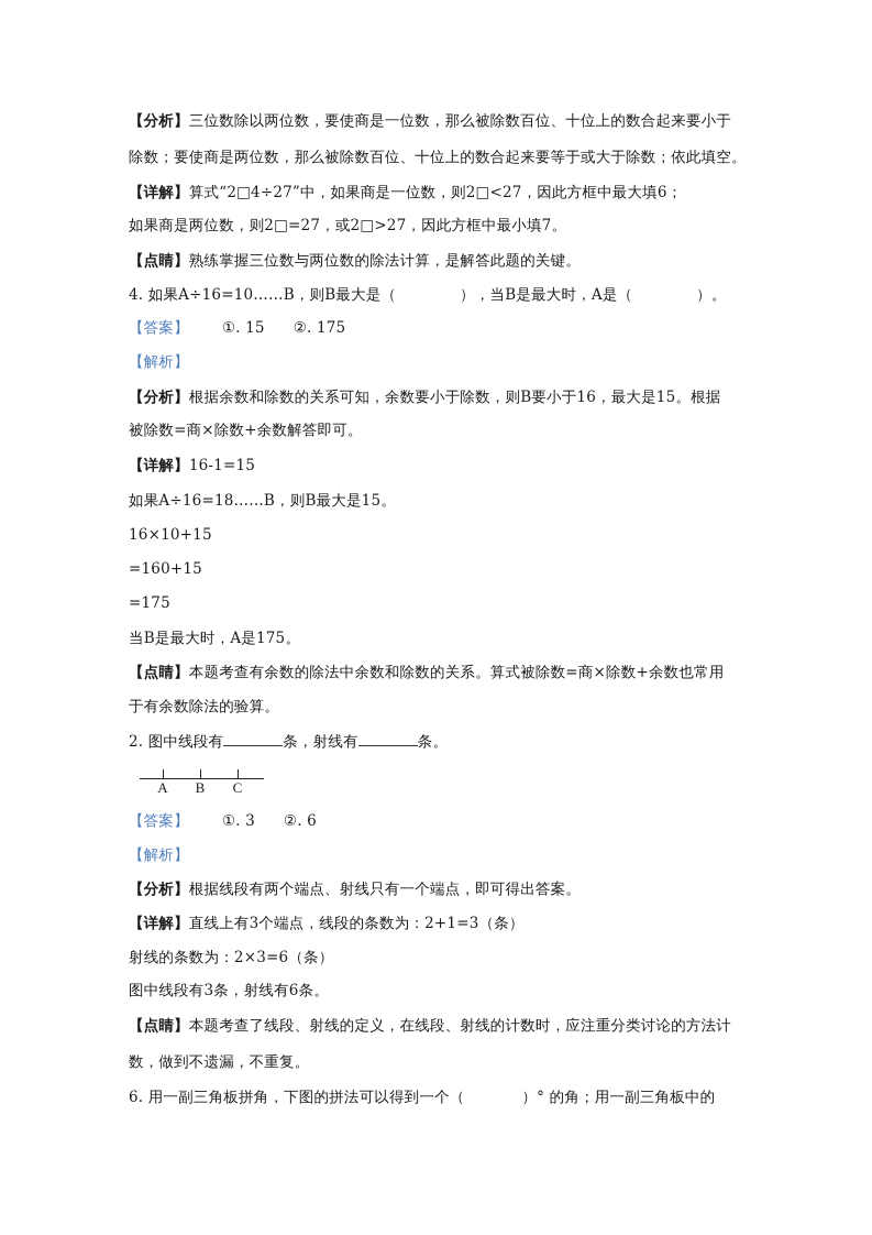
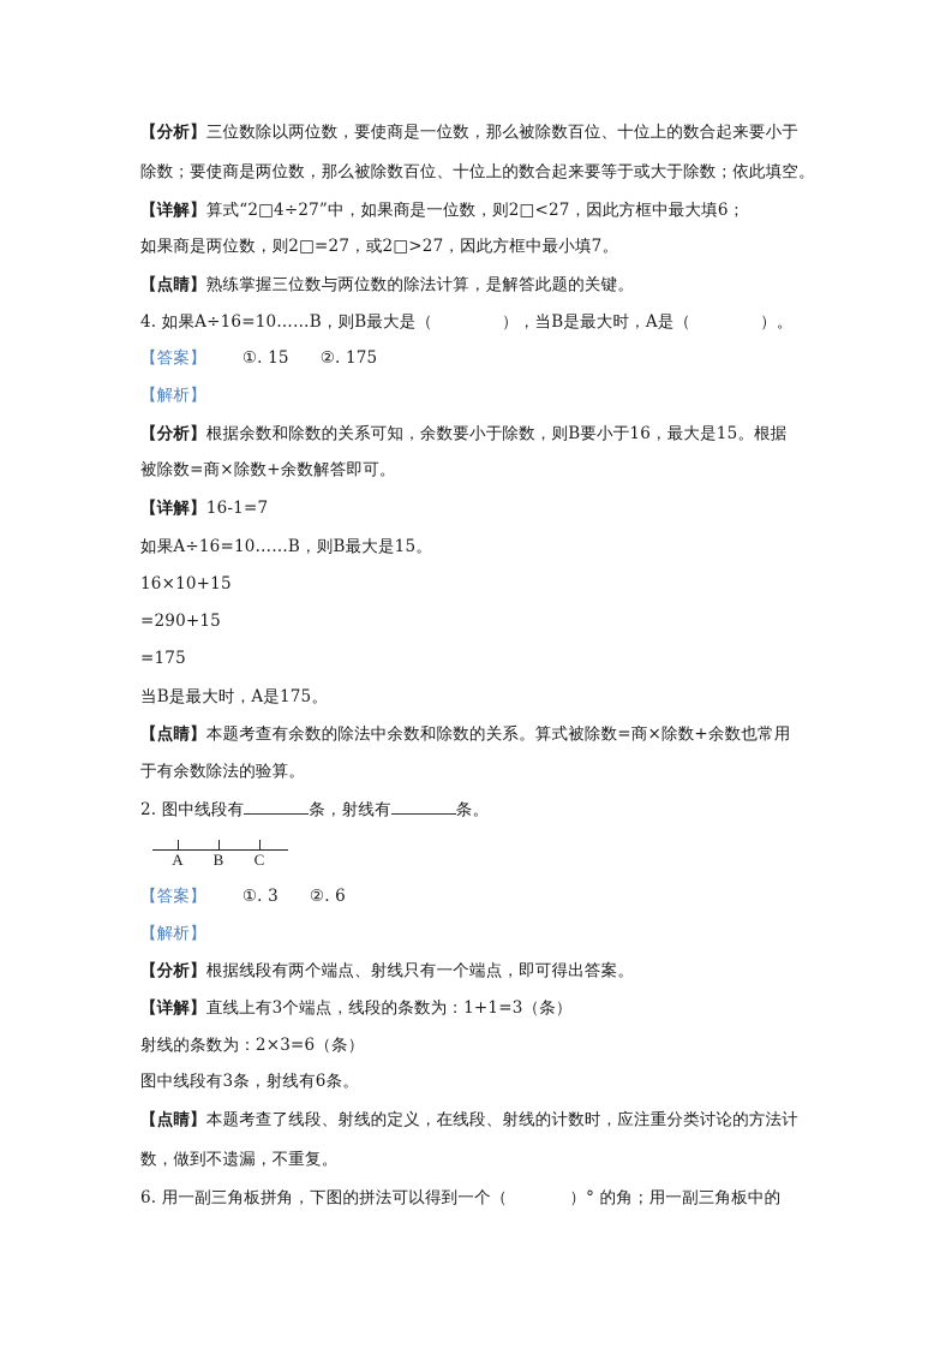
  【分析】三位数除以两位数，要使商是一位数，那么被除数百位、十位上的数合起来要小于
  除数；要使商是两位数，那么被除数百位、十位上的数合起来要等于或大于除数；依此填空。
  【详解】算式“2□4÷27”中，如果商是一位数，则2□<27，因此方框中最大填6；
  如果商是两位数，则2□=27，或2□>27，因此方框中最小填7。
  【点睛】熟练掌握三位数与两位数的除法计算，是解答此题的关键。
  4. 如果A÷16=10……B，则B最大是（ ），当B是最大时，A是（ ）。
  【答案】 ①. 15 ②. 175
  【解析】
  【分析】根据余数和除数的关系可知，余数要小于除数，则B要小于16，最大是15。根据
  被除数=商×除数+余数解答即可。
- 【详解】16-1=15
+ 【详解】16-1=7
- 如果A÷16=18……B，则B最大是15。
+ 如果A÷16=10……B，则B最大是15。
  16×10+15
- =160+15
+ =290+15
  =175
  当B是最大时，A是175。
  【点睛】本题考查有余数的除法中余数和除数的关系。算式被除数=商×除数+余数也常用
  于有余数除法的验算。
  2. 图中线段有 条，射线有 条。
  A
  B
  C
  【答案】 ①. 3 ②. 6
  【解析】
  【分析】根据线段有两个端点、射线只有一个端点，即可得出答案。
- 【详解】直线上有3个端点，线段的条数为：2+1=3（条）
+ 【详解】直线上有3个端点，线段的条数为：1+1=3（条）
  射线的条数为：2×3=6（条）
  图中线段有3条，射线有6条。
  【点睛】本题考查了线段、射线的定义，在线段、射线的计数时，应注重分类讨论的方法计
  数，做到不遗漏，不重复。
  6. 用一副三角板拼角，下图的拼法可以得到一个（ ）° 的角；用一副三角板中的
